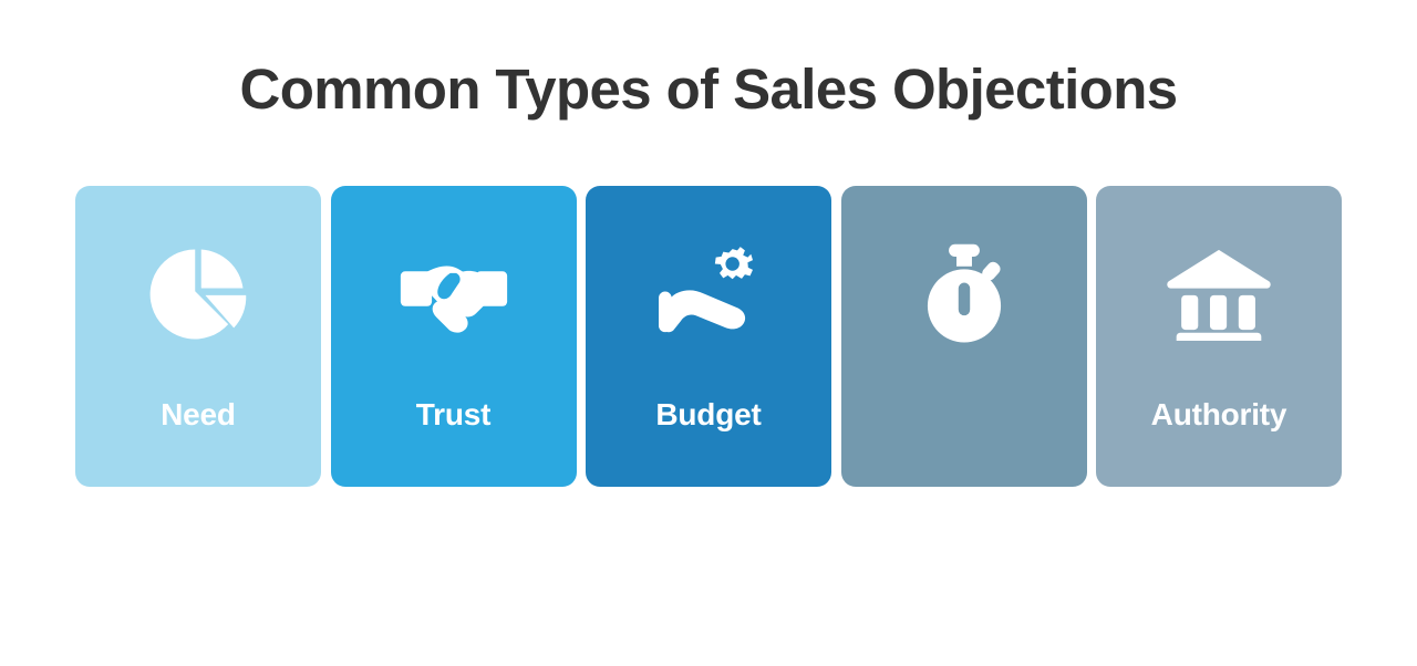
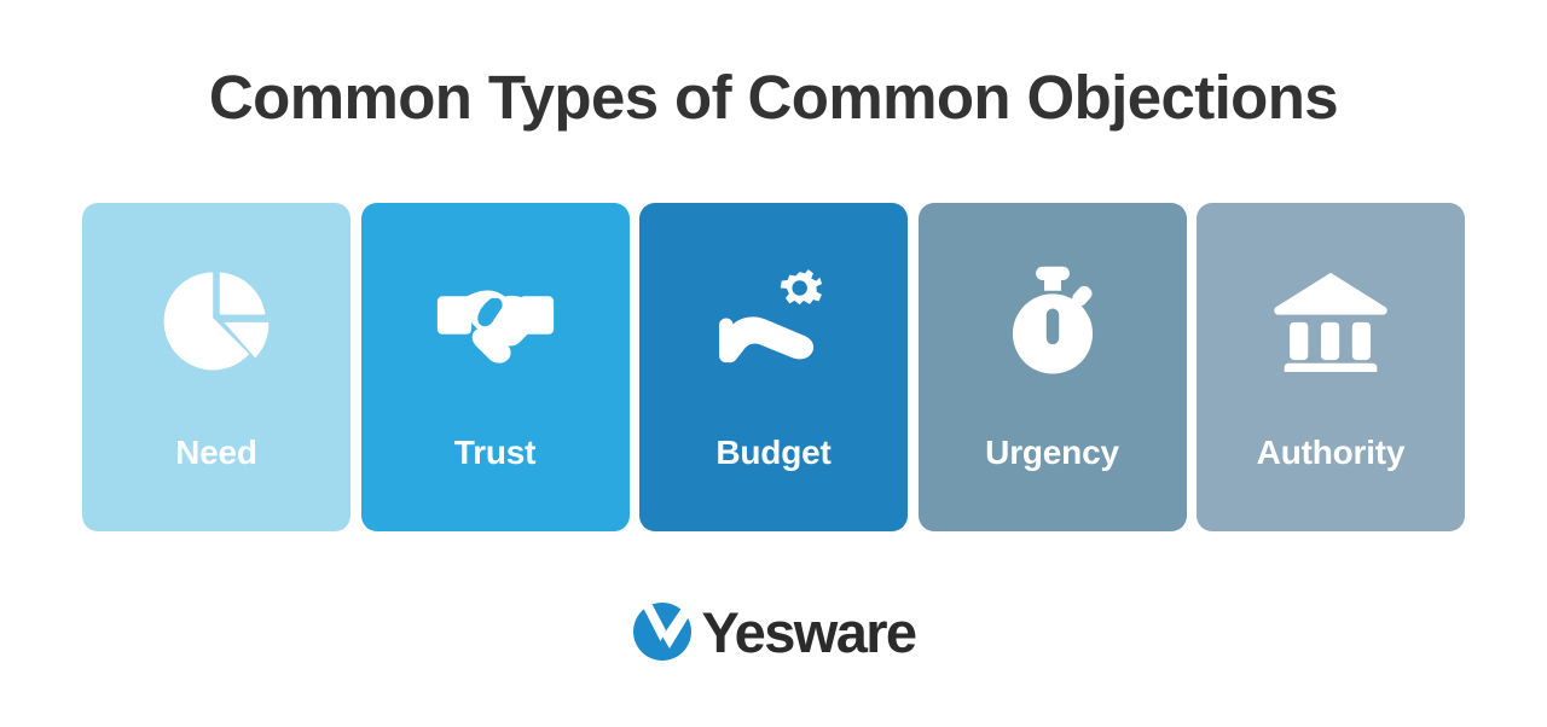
- Common Types of Sales Objections
+ Common Types of Common Objections
  Need
  Trust
  Budget
+ Urgency
  Authority
+ Yesware
